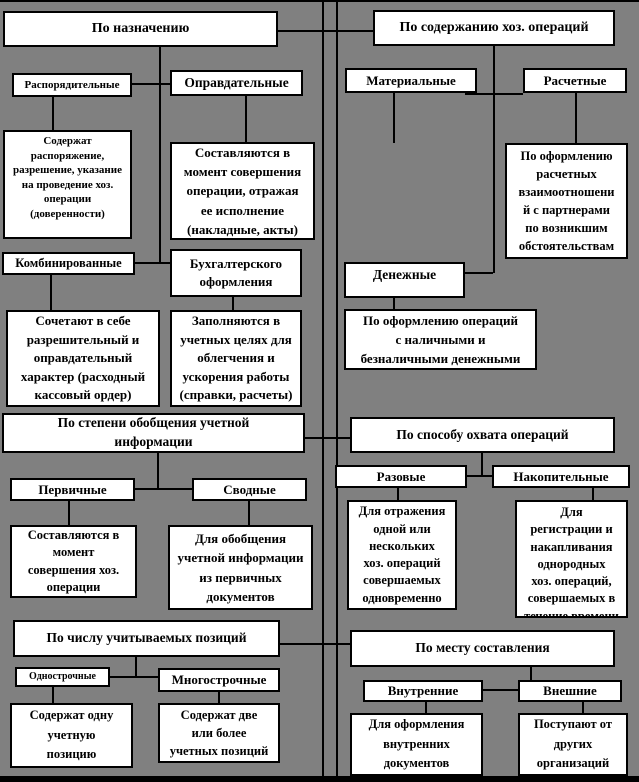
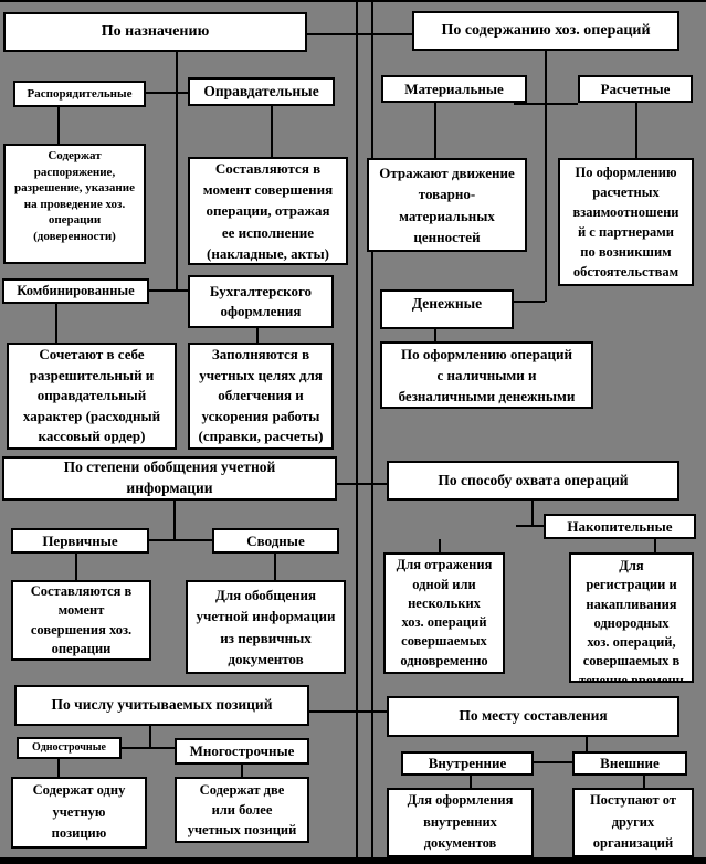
  По назначению
  Распорядительные
  Оправдательные
  Содержат
  распоряжение,
  разрешение, указание
  на проведение хоз.
  операции
  (доверенности)
  Составляются в
  момент совершения
  операции, отражая
  ее исполнение
  (накладные, акты)
  Комбинированные
  Бухгалтерского
  оформления
  Сочетают в себе
  разрешительный и
  оправдательный
  характер (расходный
  кассовый ордер)
  Заполняются в
  учетных целях для
  облегчения и
  ускорения работы
  (справки, расчеты)
  По содержанию хоз. операций
  Материальные
  Расчетные
+ Отражают движение
+ товарно-
+ материальных
+ ценностей
  По оформлению
  расчетных
  взаимоотношени
  й с партнерами
  по возникшим
  обстоятельствам
  Денежные
  По оформлению операций
  с наличными и
  безналичными денежными
  По степени обобщения учетной
  информации
  Первичные
  Сводные
  Составляются в
  момент
  совершения хоз.
  операции
  Для обобщения
  учетной информации
  из первичных
  документов
  По способу охвата операций
- Разовые
  Накопительные
  Для отражения
  одной или
  нескольких
  хоз. операций
  совершаемых
  одновременно
  Для
  регистрации и
  накапливания
  однородных
  хоз. операций,
  совершаемых в
  течение времени
  По числу учитываемых позиций
  Однострочные
  Многострочные
  Содержат одну
  учетную
  позицию
  Содержат две
  или более
  учетных позиций
  По месту составления
  Внутренние
  Внешние
  Для оформления
  внутренних
  документов
  Поступают от
  других
  организаций
